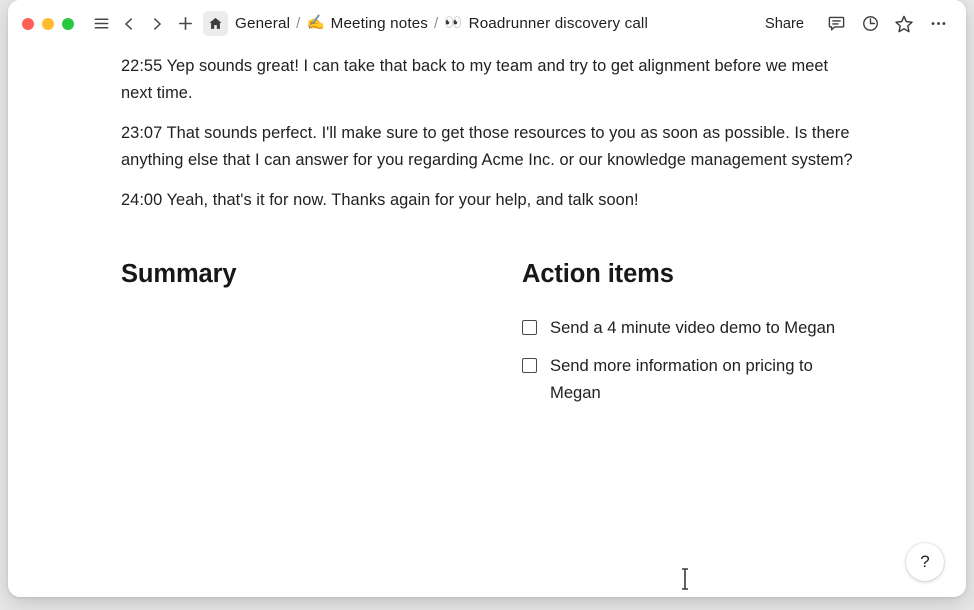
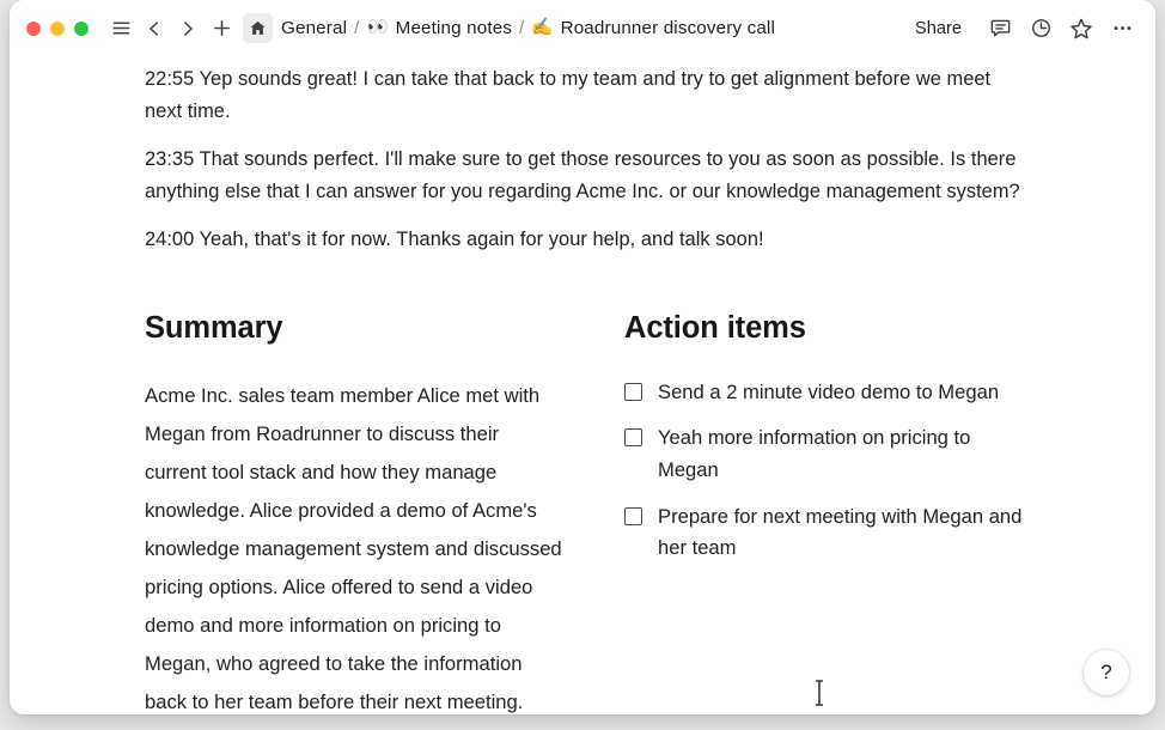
  General
  /
- ✍️
+ 👀
  Meeting notes
  /
- 👀
+ ✍️
  Roadrunner discovery call
  Share
  22:55 Yep sounds great! I can take that back to my team and try to get alignment before we meet next time.
- 23:07 That sounds perfect. I'll make sure to get those resources to you as soon as possible. Is there anything else that I can answer for you regarding Acme Inc. or our knowledge management system?
+ 23:35 That sounds perfect. I'll make sure to get those resources to you as soon as possible. Is there anything else that I can answer for you regarding Acme Inc. or our knowledge management system?
  24:00 Yeah, that's it for now. Thanks again for your help, and talk soon!
  Summary
+ Acme Inc. sales team member Alice met with Megan from Roadrunner to discuss their current tool stack and how they manage knowledge. Alice provided a demo of Acme's knowledge management system and discussed pricing options. Alice offered to send a video demo and more information on pricing to Megan, who agreed to take the information back to her team before their next meeting.
  Action items
- Send a 4 minute video demo to Megan
+ Send a 2 minute video demo to Megan
- Send more information on pricing to Megan
+ Yeah more information on pricing to Megan
+ Prepare for next meeting with Megan and her team
  ?
